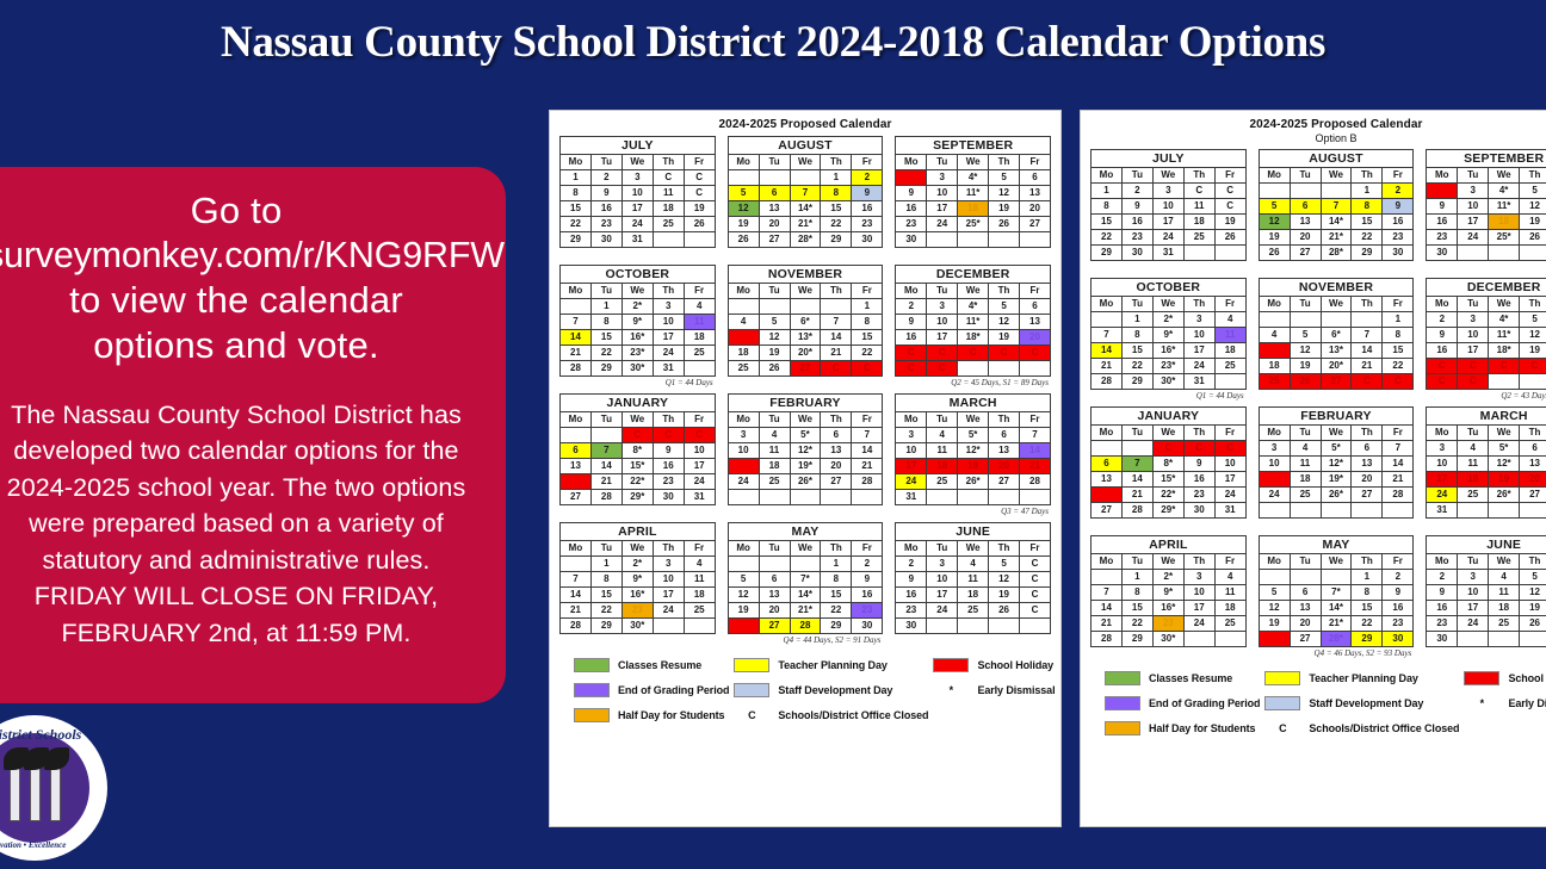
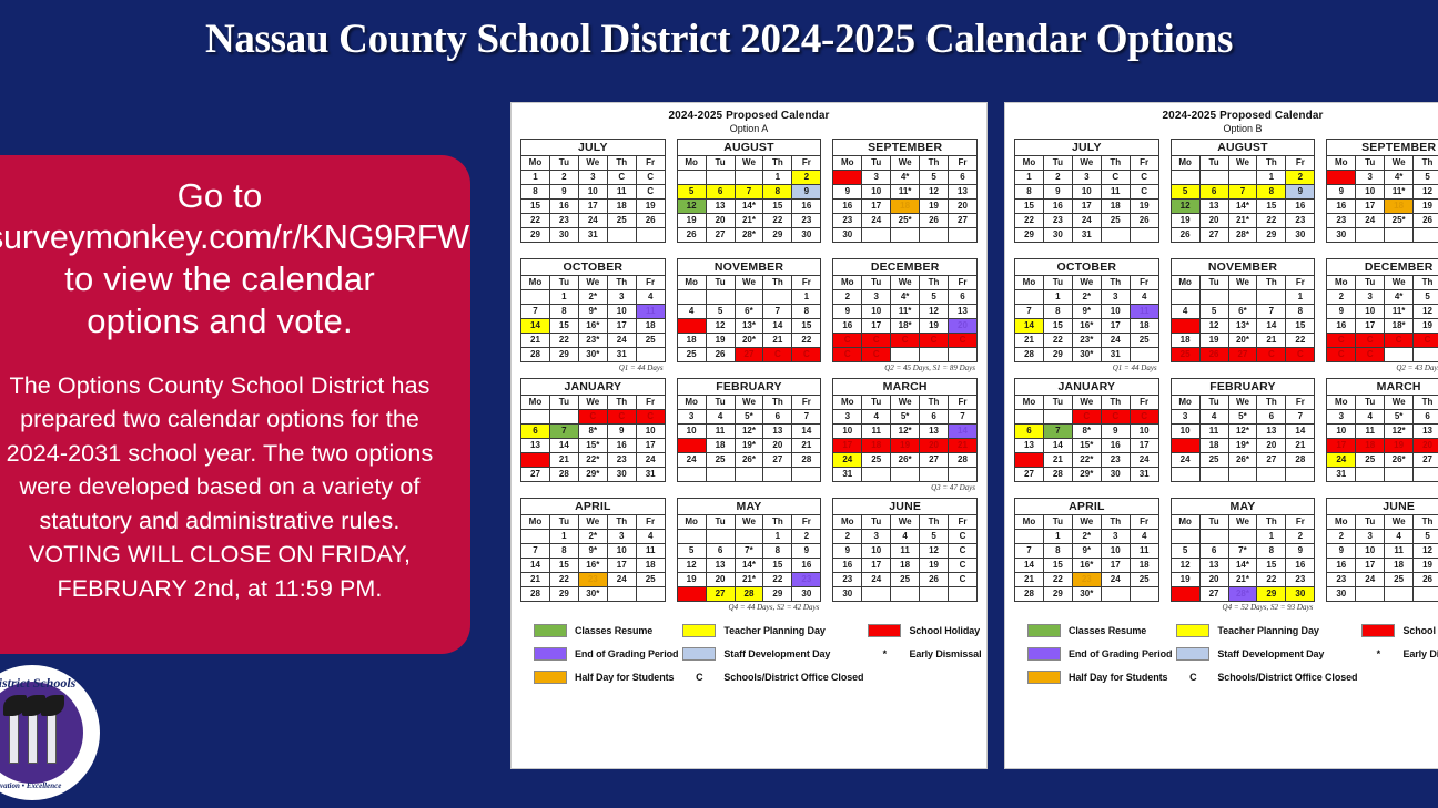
- Nassau County School District 2024-2018 Calendar Options
+ Nassau County School District 2024-2025 Calendar Options
  Go to
  urveymonkey.com/r/KNG9RFW
  to view the calendar
  options and vote.
- The Nassau County School District has
+ The Options County School District has
- developed two calendar options for the
+ prepared two calendar options for the
- 2024-2025 school year. The two options
+ 2024-2031 school year. The two options
- were prepared based on a variety of
+ were developed based on a variety of
  statutory and administrative rules.
- FRIDAY WILL CLOSE ON FRIDAY,
+ VOTING WILL CLOSE ON FRIDAY,
  FEBRUARY 2nd, at 11:59 PM.
  istrict Schools
  vation • Excellence
  2024-2025 Proposed Calendar
+ Option A
  JULY
  Mo	Tu	We	Th	Fr
  1	2	3	C	C
  8	9	10	11	C
  15	16	17	18	19
  22	23	24	25	26
  29	30	31
  AUGUST
  Mo	Tu	We	Th	Fr
  			1	2
  5	6	7	8	9
  12	13	14*	15	16
  19	20	21*	22	23
  26	27	28*	29	30
  SEPTEMBER
  Mo	Tu	We	Th	Fr
  	3	4*	5	6
  9	10	11*	12	13
  16	17		19	20
  23	24	25*	26	27
  30
  OCTOBER
  Mo	Tu	We	Th	Fr
  	1	2*	3	4
  7	8	9*	10
  14	15	16*	17	18
  21	22	23*	24	25
  28	29	30*	31
  Q1 = 44 Days
  NOVEMBER
  Mo	Tu	We	Th	Fr
  				1
  4	5	6*	7	8
  	12	13*	14	15
  18	19	20*	21	22
  25	26	27	C	C
  DECEMBER
  Mo	Tu	We	Th	Fr
  2	3	4*	5	6
  9	10	11*	12	13
  16	17	18*	19
  C	C	C	C	C
  C	C
  Q2 = 45 Days, S1 = 89 Days
  JANUARY
  Mo	Tu	We	Th	Fr
  		C	C	C
  6	7	8*	9	10
  13	14	15*	16	17
  	21	22*	23	24
  27	28	29*	30	31
  FEBRUARY
  Mo	Tu	We	Th	Fr
  3	4	5*	6	7
  10	11	12*	13	14
  	18	19*	20	21
  24	25	26*	27	28
  MARCH
  Mo	Tu	We	Th	Fr
  3	4	5*	6	7
  10	11	12*	13
  17	18	19	20	21
  24	25	26*	27	28
  31
  Q3 = 47 Days
  APRIL
  Mo	Tu	We	Th	Fr
  	1	2*	3	4
  7	8	9*	10	11
  14	15	16*	17	18
  21	22		24	25
  28	29	30*
  MAY
  Mo	Tu	We	Th	Fr
  			1	2
  5	6	7*	8	9
  12	13	14*	15	16
  19	20	21*	22
  	27	28	29	30
- Q4 = 44 Days, S2 = 91 Days
+ Q4 = 44 Days, S2 = 42 Days
  JUNE
  Mo	Tu	We	Th	Fr
  2	3	4	5	C
  9	10	11	12	C
  16	17	18	19	C
  23	24	25	26	C
  30
  Classes Resume
  Teacher Planning Day
  School Holiday
  End of Grading Period
  Staff Development Day
  *
  Early Dismissal
  Half Day for Students
  C
  Schools/District Office Closed
  2024-2025 Proposed Calendar
  Option B
  JULY
  Mo	Tu	We	Th	Fr
  1	2	3	C	C
  8	9	10	11	C
  15	16	17	18	19
  22	23	24	25	26
  29	30	31
  AUGUST
  Mo	Tu	We	Th	Fr
  			1	2
  5	6	7	8	9
  12	13	14*	15	16
  19	20	21*	22	23
  26	27	28*	29	30
  SEPTEMBER
  Mo	Tu	We	Th
  	3	4*	5
  9	10	11*	12
  16	17		19
  23	24	25*	26
  30
  OCTOBER
  Mo	Tu	We	Th	Fr
  	1	2*	3	4
  7	8	9*	10
  14	15	16*	17	18
  21	22	23*	24	25
  28	29	30*	31
  Q1 = 44 Days
  NOVEMBER
  Mo	Tu	We	Th	Fr
  				1
  4	5	6*	7	8
  	12	13*	14	15
  18	19	20*	21	22
  25	26	27	C	C
  DECEMBER
  Mo	Tu	We	Th
  2	3	4*	5
  9	10	11*	12
  16	17	18*	19
  C	C	C	C
  C	C
  JANUARY
  Mo	Tu	We	Th	Fr
  		C	C	C
  6	7	8*	9	10
  13	14	15*	16	17
  	21	22*	23	24
  27	28	29*	30	31
  FEBRUARY
  Mo	Tu	We	Th	Fr
  3	4	5*	6	7
  10	11	12*	13	14
  	18	19*	20	21
  24	25	26*	27	28
  MARCH
  Mo	Tu	We	Th
  3	4	5*	6
  10	11	12*	13
  17	18	19	20
  24	25	26*	27
  31
  APRIL
  Mo	Tu	We	Th	Fr
  	1	2*	3	4
  7	8	9*	10	11
  14	15	16*	17	18
  21	22		24	25
  28	29	30*
  MAY
  Mo	Tu	We	Th	Fr
  			1	2
  5	6	7*	8	9
  12	13	14*	15	16
  19	20	21*	22	23
- Q4 = 46 Days, S2 = 93 Days
+ Q4 = 52 Days, S2 = 93 Days
  JUNE
  Mo	Tu	We	Th
  2	3	4	5
  9	10	11	12
  16	17	18	19
  23	24	25	26
  30
  Classes Resume
  Teacher Planning Day
  End of Grading Period
  Staff Development Day
  *
  Half Day for Students
  C
  Schools/District Office Closed
